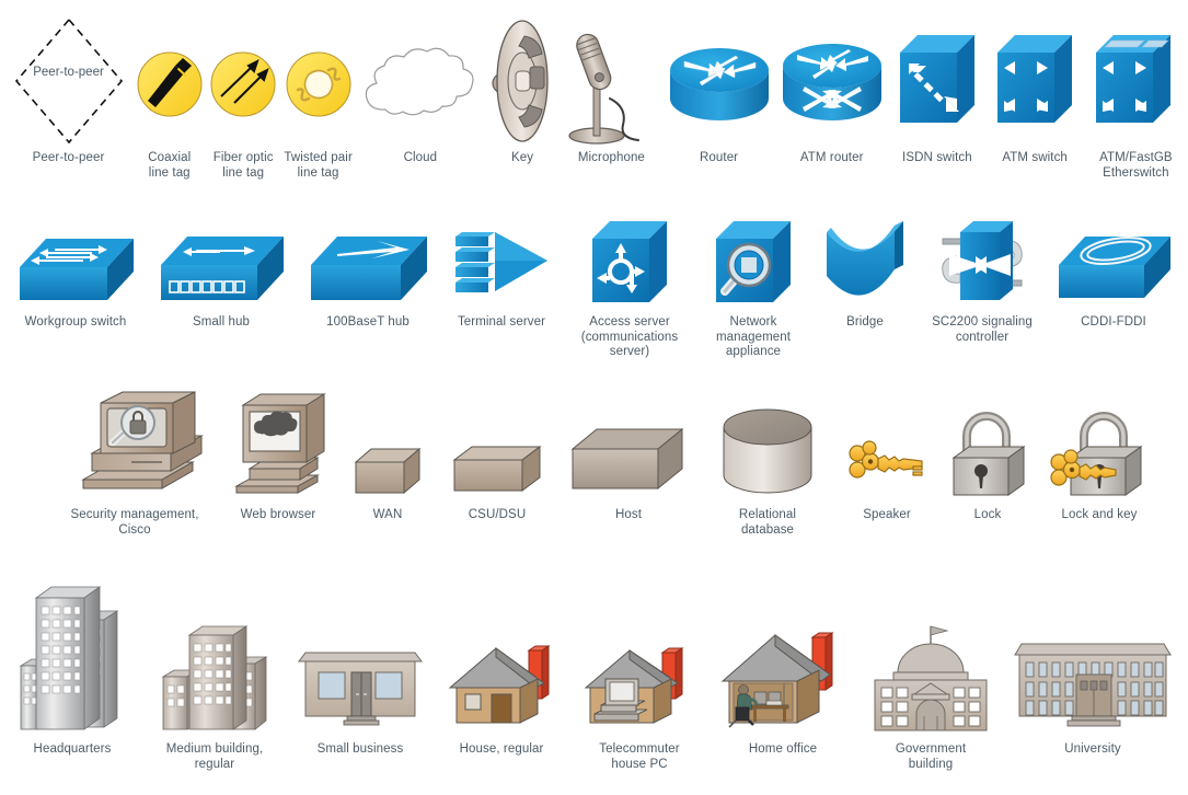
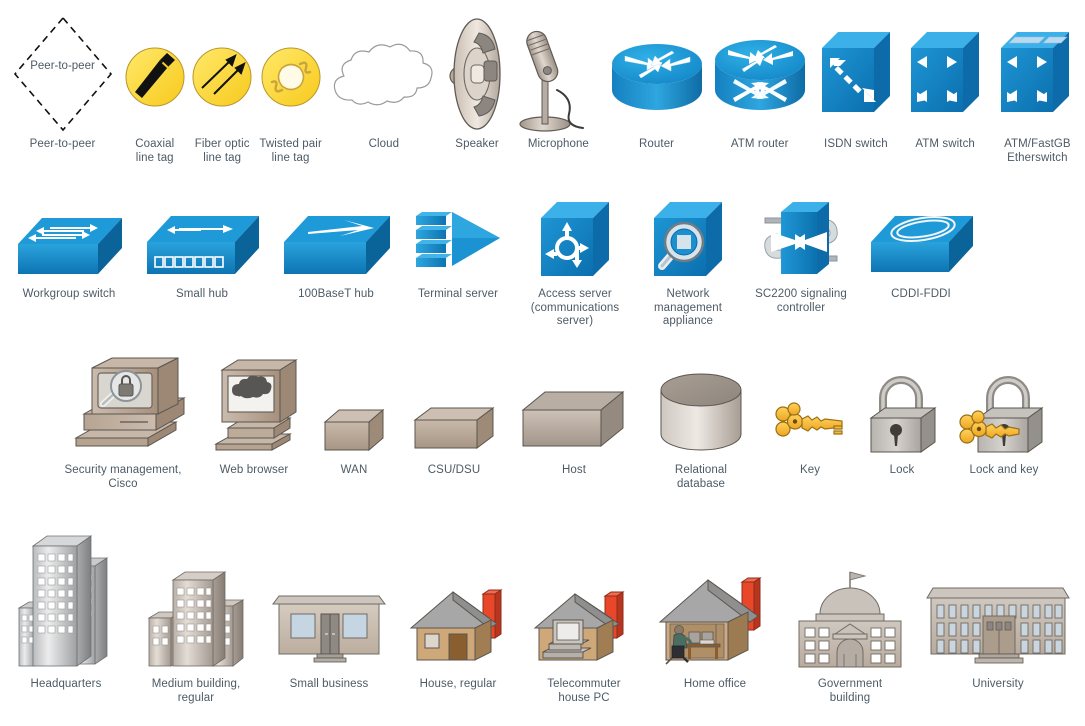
  Peer-to-peer
  Peer-to-peer
  Coaxial
  line tag
  Fiber optic
  line tag
  Twisted pair
  line tag
  Cloud
- Key
+ Speaker
  Microphone
  Router
  ATM router
  ISDN switch
  ATM switch
  ATM/FastGB
  Etherswitch
  Workgroup switch
  Small hub
  100BaseT hub
  Terminal server
  Access server
  (communications
  server)
  Network
  management
  appliance
- Bridge
  SC2200 signaling
  controller
  CDDI-FDDI
  Security management,
  Cisco
  Web browser
  WAN
  CSU/DSU
  Host
  Relational
  database
- Speaker
+ Key
  Lock
  Lock and key
  Headquarters
  Medium building,
  regular
  Small business
  House, regular
  Telecommuter
  house PC
  Home office
  Government
  building
  University
